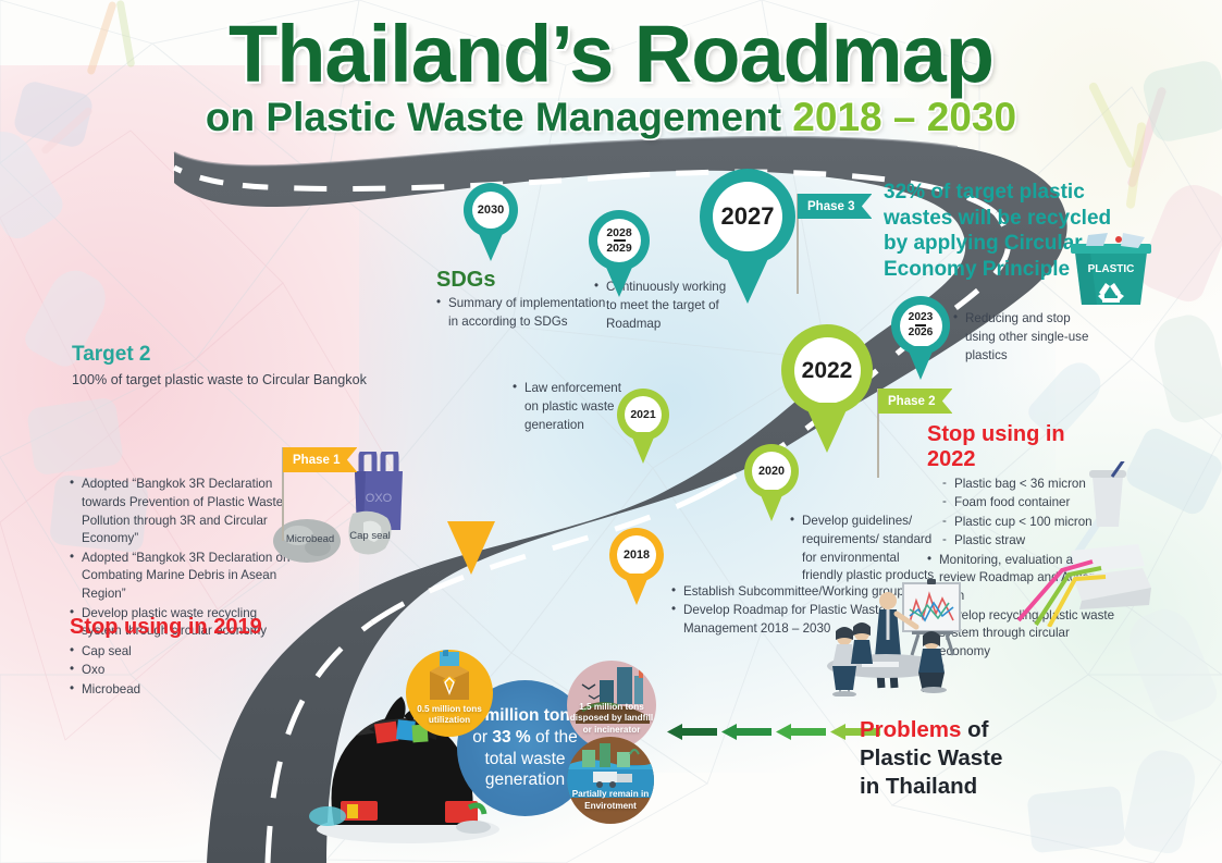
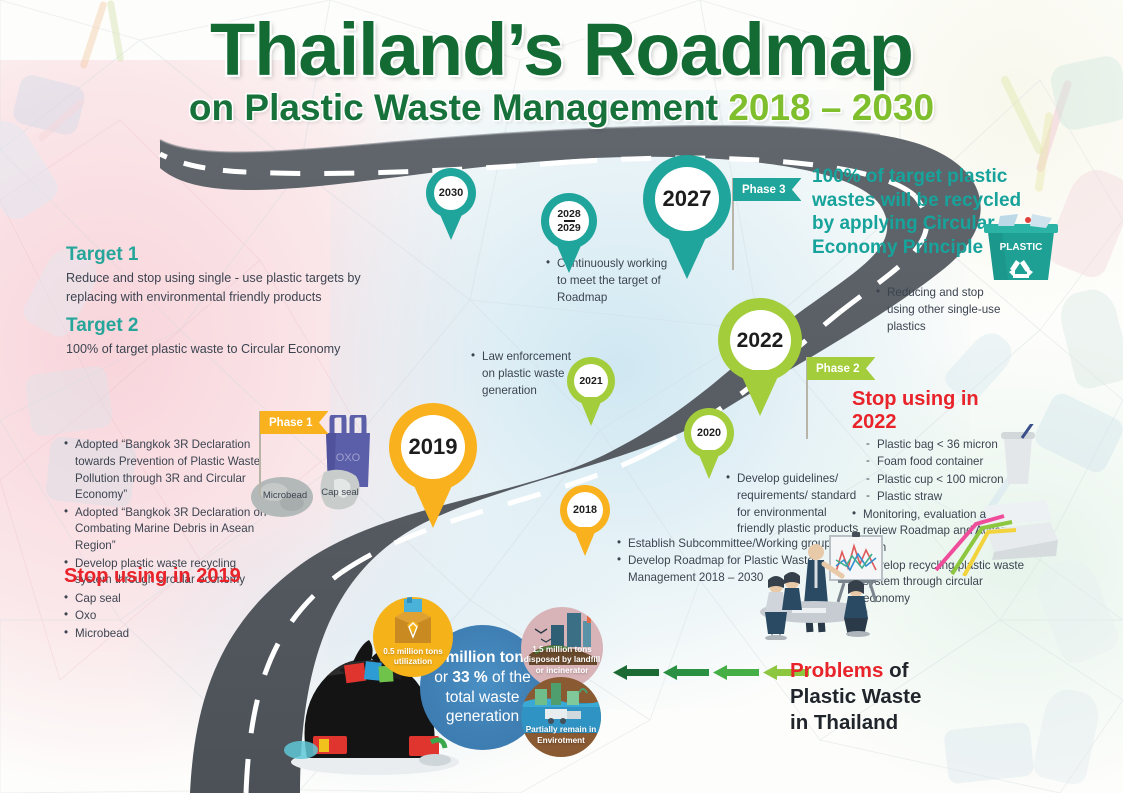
  Thailand’s Roadmap
  on Plastic Waste Management 2018 – 2030
  2030
  2028
  2029
  2027
- 2023
- 2026
  2022
  2021
  2020
+ 2019
  2018
  Phase 1
  Phase 2
  Phase 3
+ Target 1
+ Reduce and stop using single - use plastic targets by replacing with environmental friendly products
  Target 2
- 100% of target plastic waste to Circular Bangkok
+ 100% of target plastic waste to Circular Economy
- SDGs
- Summary of implementation in according to SDGs
  Continuously working to meet the target of Roadmap
  Law enforcement on plastic waste generation
  Reducing and stop using other single-use plastics
  Develop guidelines/ requirements/ standard for environmental friendly plastic products
  Establish Subcommittee/Working group
  Develop Roadmap for Plastic Wast Management 2018 – 2030
  Adopted “Bangkok 3R Declaration towards Prevention of Plastic Waste Pollution through 3R and Circular Economy”
  Adopted “Bangkok 3R Declaration o Combating Marine Debris in Asean Region”
  Develop plastic waste recycling system through circular economy
  Stop using in 2019
  Cap seal
  Oxo
  Microbead
- 32% of target plastic wastes will be recycled by applying Circular Economy Principle
+ 100% of target plastic wastes will be recycled by applying Circular Economy Principle
  PLASTIC
  Stop using in 2022
  Plastic bag < 36 micron
  Foam food container
  Plastic cup < 100 micron
  Plastic straw
  Monitoring, evaluation a review Roadmap anc
  elop recycng plstic waste stem through circular economy
  OXO
  Microbead
  Cap seal
  0.5 million tons utilization
  million ton
  or 33 % of the
  total waste
  generation
  1.5 million tons disposed by landfill or incinerator
  Partially remain in Envirotment
  Problems of
  Plastic Waste
  in Thailand
